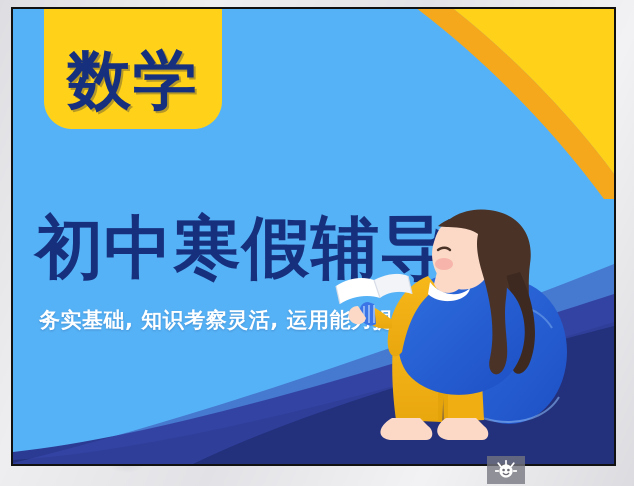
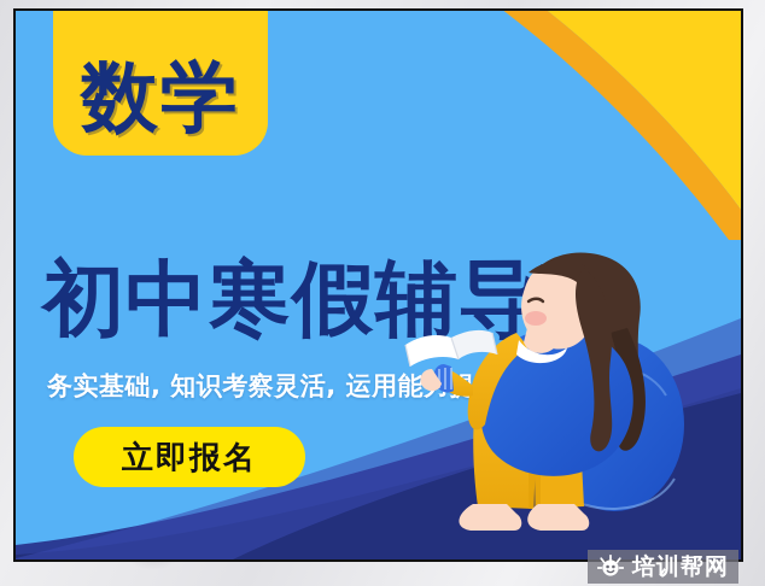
  数学
  初中寒假辅导
  务实基础, 知识考察灵活, 运用能
+ 立即报名
+ 培训帮网
